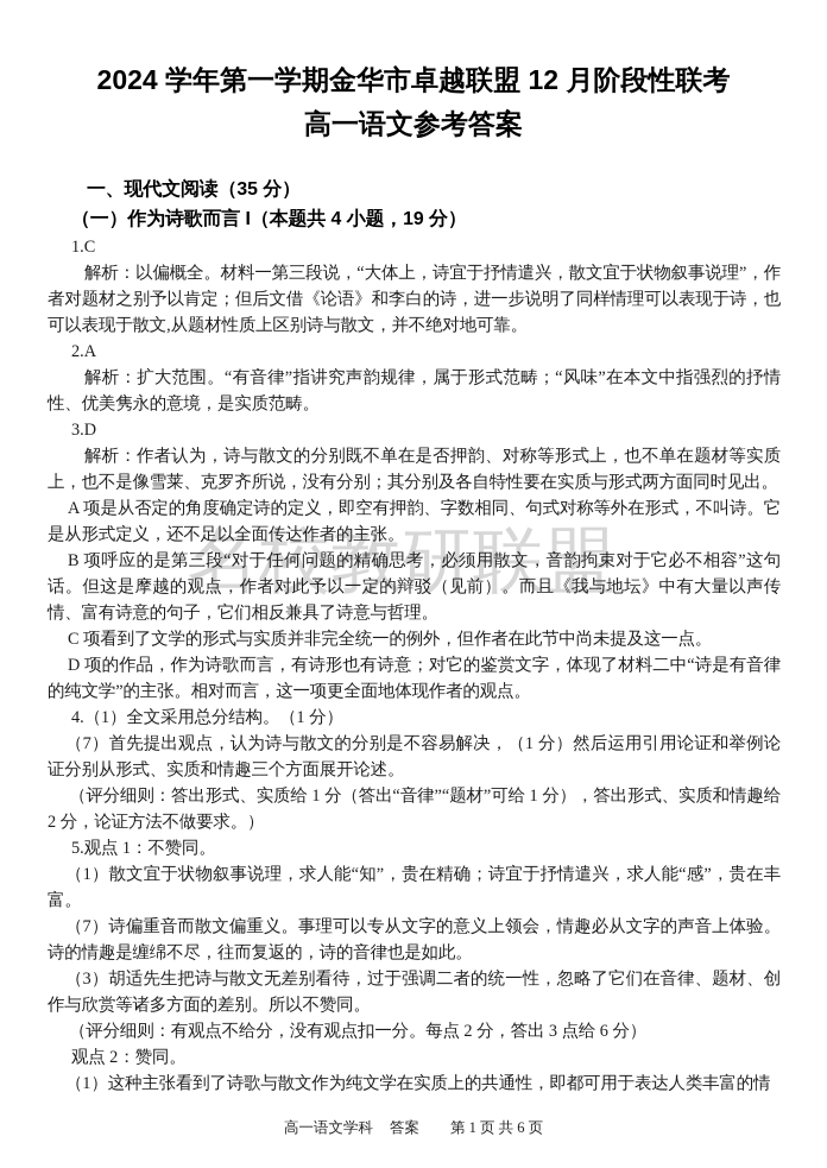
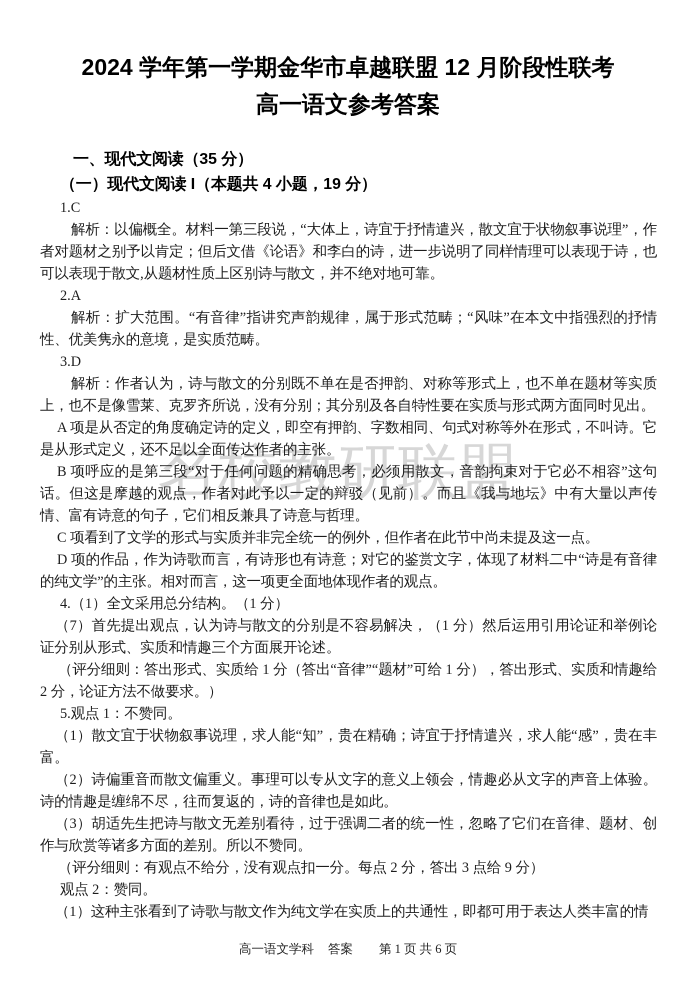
  名校教研联盟
  2024 学年第一学期金华市卓越联盟 12 月阶段性联考
  高一语文参考答案
  一、现代文阅读（35 分）
- （一）作为诗歌而言 I（本题共 4 小题，19 分）
+ （一）现代文阅读 I（本题共 4 小题，19 分）
  1.C
  解析：以偏概全。材料一第三段说，“大体上，诗宜于抒情遣兴，散文宜于状物叙事说理”，作者对题材之别予以肯定；但后文借《论语》和李白的诗，进一步说明了同样情理可以表现于诗，也可以表现于散文,从题材性质上区别诗与散文，并不绝对地可靠。
  2.A
  解析：扩大范围。“有音律”指讲究声韵规律，属于形式范畴；“风味”在本文中指强烈的抒情性、优美隽永的意境，是实质范畴。
  3.D
  解析：作者认为，诗与散文的分别既不单在是否押韵、对称等形式上，也不单在题材等实质上，也不是像雪莱、克罗齐所说，没有分别；其分别及各自特性要在实质与形式两方面同时见出。
  A 项是从否定的角度确定诗的定义，即空有押韵、字数相同、句式对称等外在形式，不叫诗。它是从形式定义，还不足以全面传达作者的主张。
  B 项呼应的是第三段“对于任何问题的精确思考，必须用散文，音韵拘束对于它必不相容”这句话。但这是摩越的观点，作者对此予以一定的辩驳（见前）。而且《我与地坛》中有大量以声传情、富有诗意的句子，它们相反兼具了诗意与哲理。
  C 项看到了文学的形式与实质并非完全统一的例外，但作者在此节中尚未提及这一点。
  D 项的作品，作为诗歌而言，有诗形也有诗意；对它的鉴赏文字，体现了材料二中“诗是有音律的纯文学”的主张。相对而言，这一项更全面地体现作者的观点。
  4.（1）全文采用总分结构。（1 分）
  （7）首先提出观点，认为诗与散文的分别是不容易解决，（1 分）然后运用引用论证和举例论证分别从形式、实质和情趣三个方面展开论述。
  （评分细则：答出形式、实质给 1 分（答出“音律”“题材”可给 1 分），答出形式、实质和情趣给 2 分，论证方法不做要求。）
  5.观点 1：不赞同。
  （1）散文宜于状物叙事说理，求人能“知”，贵在精确；诗宜于抒情遣兴，求人能“感”，贵在丰富。
- （7）诗偏重音而散文偏重义。事理可以专从文字的意义上领会，情趣必从文字的声音上体验。诗的情趣是缠绵不尽，往而复返的，诗的音律也是如此。
+ （2）诗偏重音而散文偏重义。事理可以专从文字的意义上领会，情趣必从文字的声音上体验。诗的情趣是缠绵不尽，往而复返的，诗的音律也是如此。
  （3）胡适先生把诗与散文无差别看待，过于强调二者的统一性，忽略了它们在音律、题材、创作与欣赏等诸多方面的差别。所以不赞同。
- （评分细则：有观点不给分，没有观点扣一分。每点 2 分，答出 3 点给 6 分）
+ （评分细则：有观点不给分，没有观点扣一分。每点 2 分，答出 3 点给 9 分）
  观点 2：赞同。
  （1）这种主张看到了诗歌与散文作为纯文学在实质上的共通性，即都可用于表达人类丰富的情
  高一语文学科
  答案
  第 1 页 共 6 页
